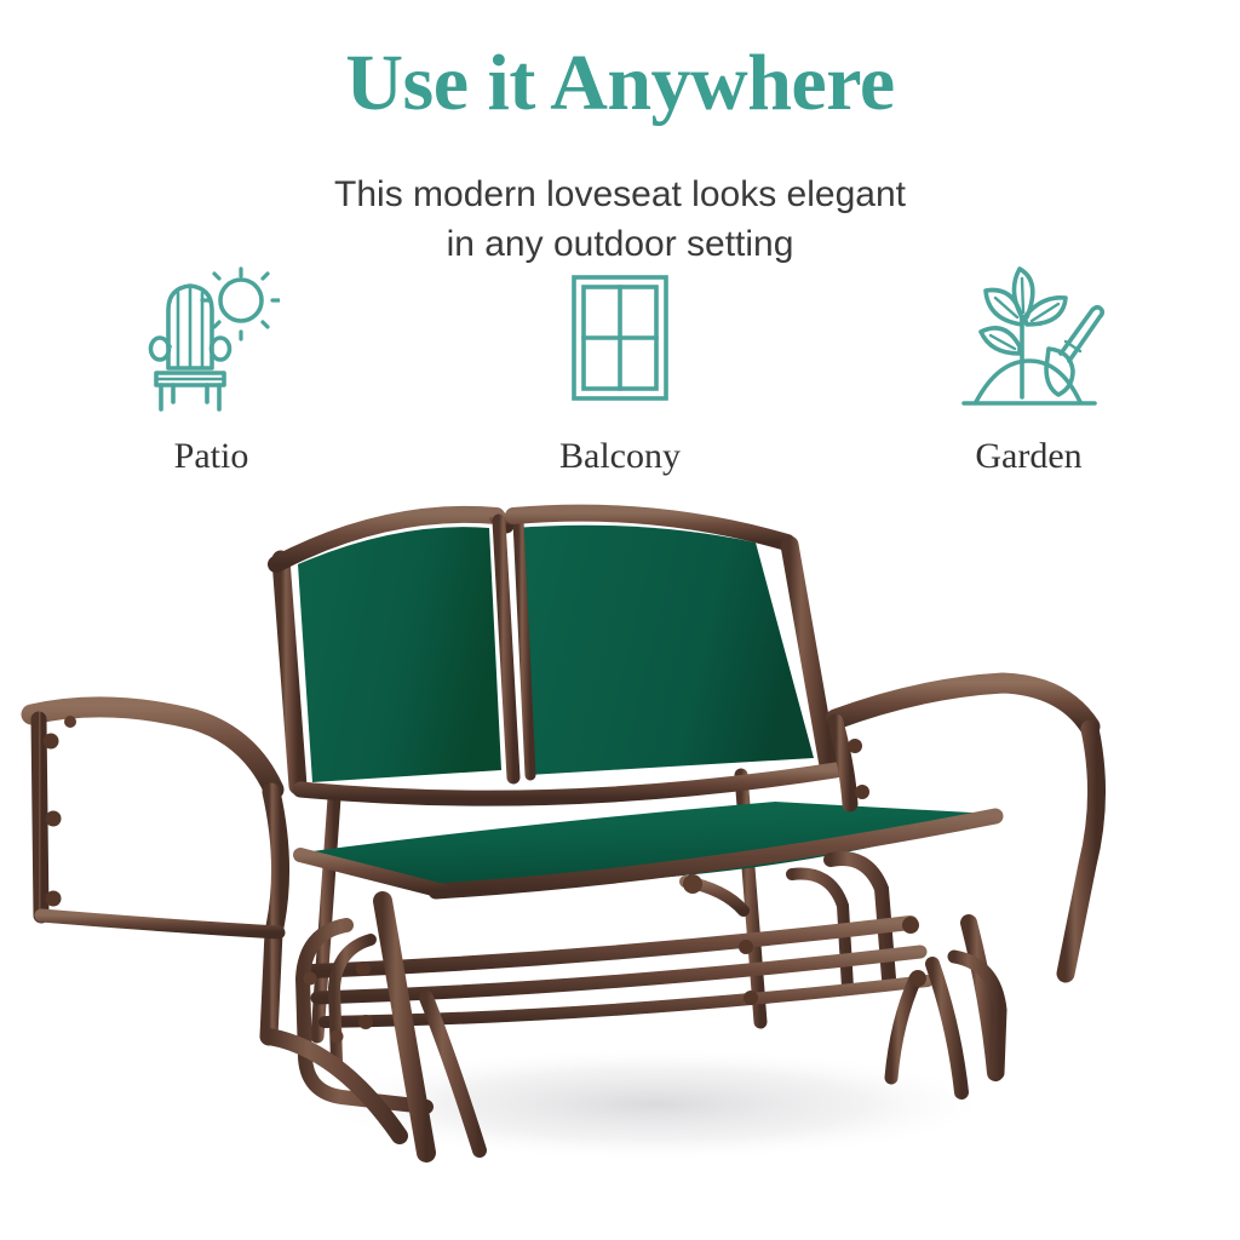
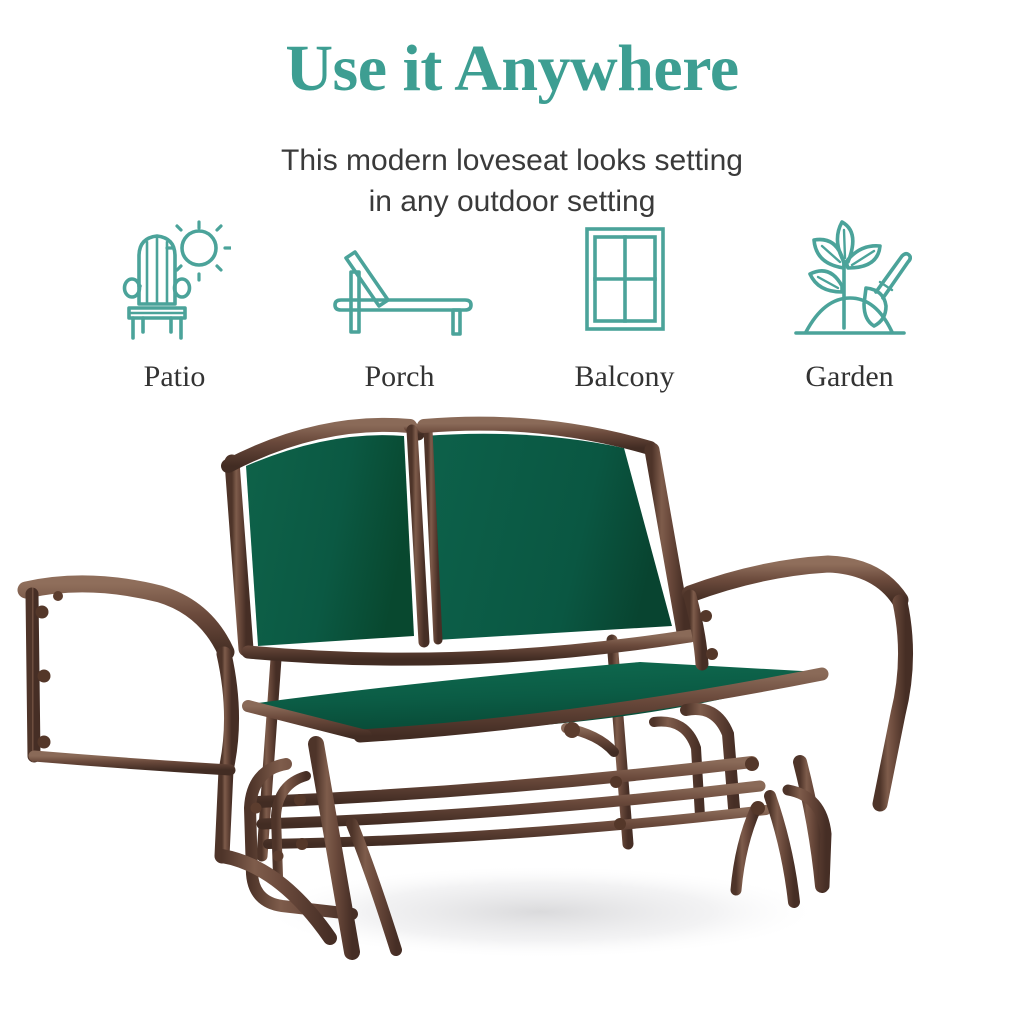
  Use it Anywhere
- This modern loveseat looks elegant
+ This modern loveseat looks setting
  in any outdoor setting
  Patio
+ Porch
  Balcony
  Garden
